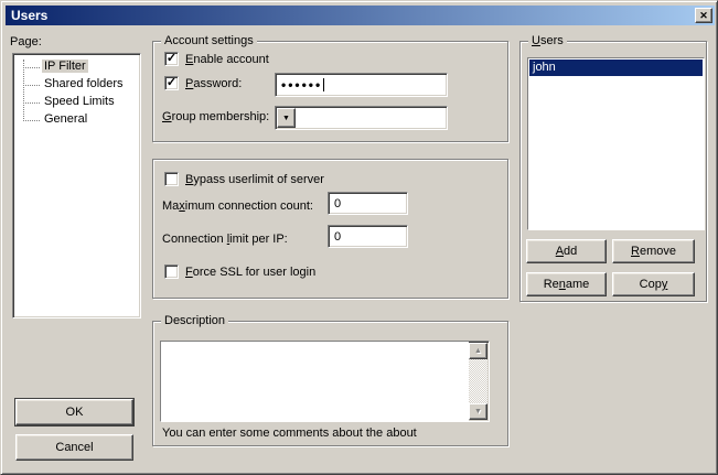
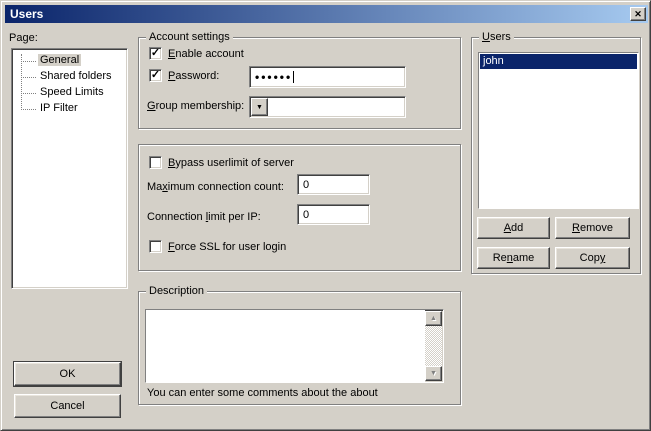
  Users
  ✕
  Page:
- IP Filter
+ General
  Shared folders
  Speed Limits
- General
+ IP Filter
  OK
  Cancel
  Account settings
  ✓
  Enable account
  ✓
  Password:
  ••••••
  Group membership:
  Bypass userlimit of server
  Maximum connection count:
  0
  Connection limit per IP:
  0
  Force SSL for user login
  Description
  You can enter some comments about the about
  Users
  john
  Add
  Remove
  Rename
  Copy
